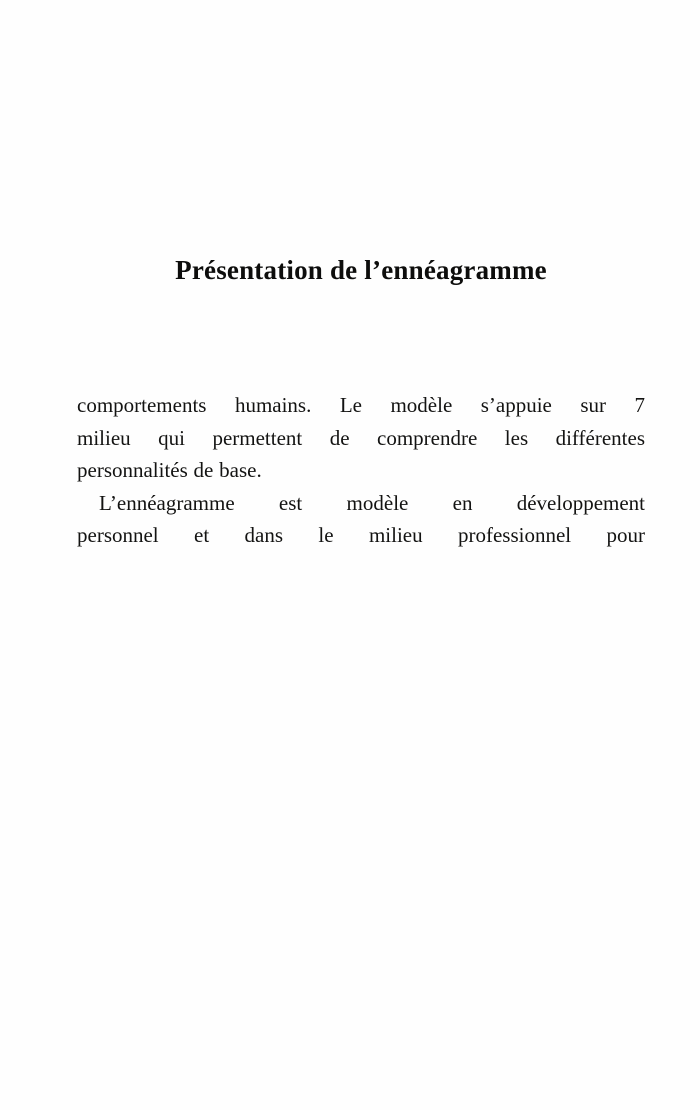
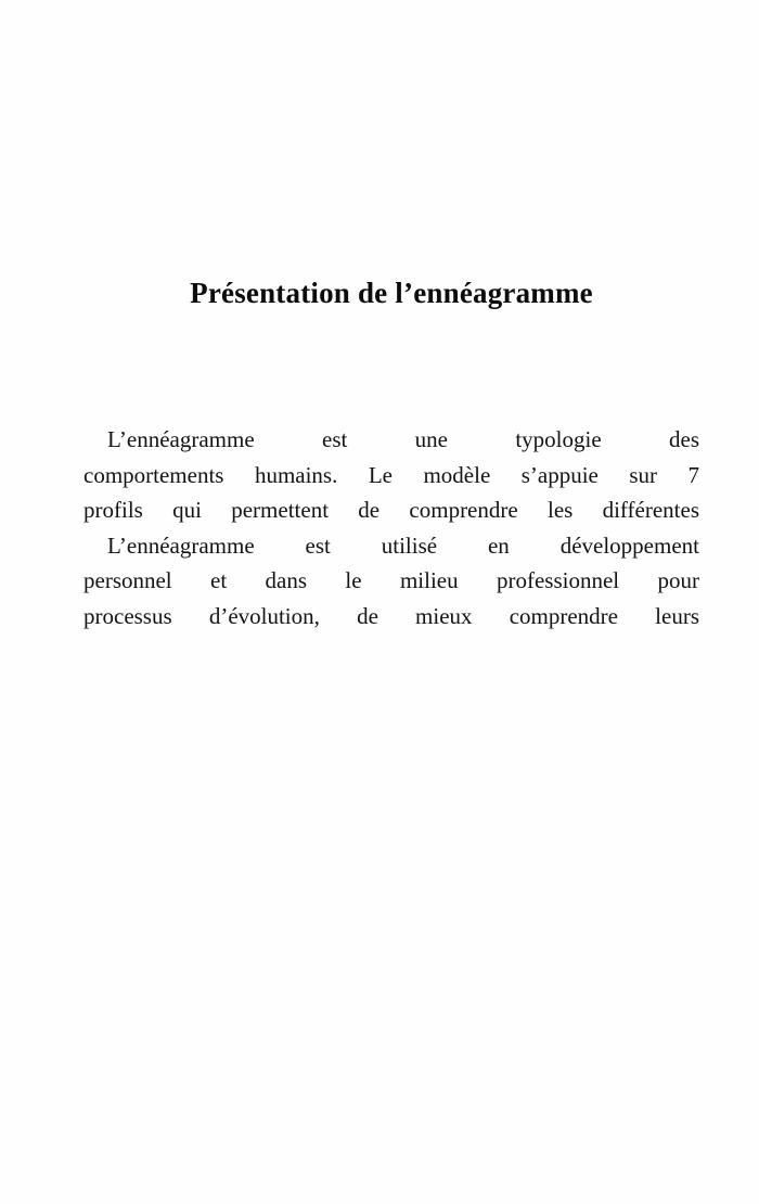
  Présentation de l’ennéagramme
+ L’ennéagramme est une typologie des
  comportements humains. Le modèle s’appuie sur 7
- milieu qui permettent de comprendre les différentes
+ profils qui permettent de comprendre les différentes
- personnalités de base.
- L’ennéagramme est modèle en développement
+ L’ennéagramme est utilisé en développement
  personnel et dans le milieu professionnel pour
+ processus d’évolution, de mieux comprendre leurs
